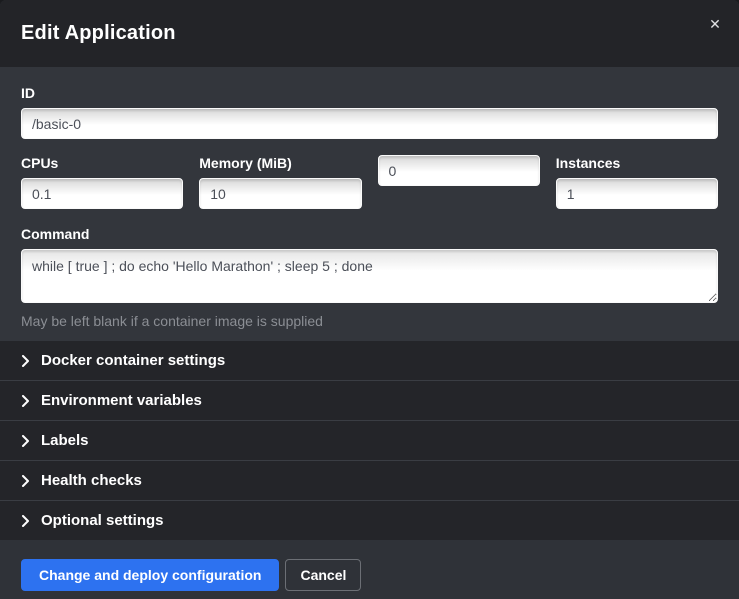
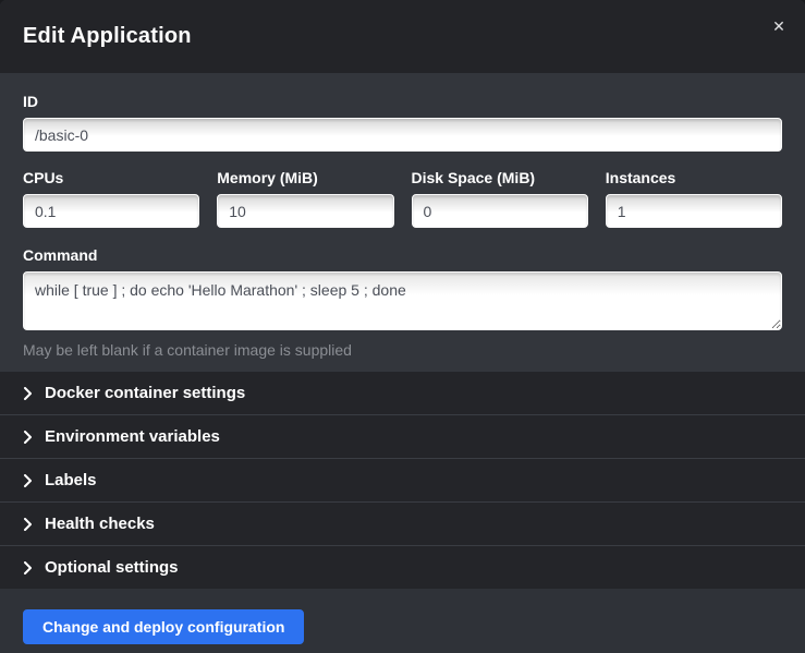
  Edit Application
  ✕
  ID
  /basic-0
  CPUs
  0.1
  Memory (MiB)
  10
+ Disk Space (MiB)
  0
  Instances
  1
  Command
  while [ true ] ; do echo 'Hello Marathon' ; sleep 5 ; done
  May be left blank if a container image is supplied
  Docker container settings
  Environment variables
  Labels
  Health checks
  Optional settings
  Change and deploy configuration
- Cancel
